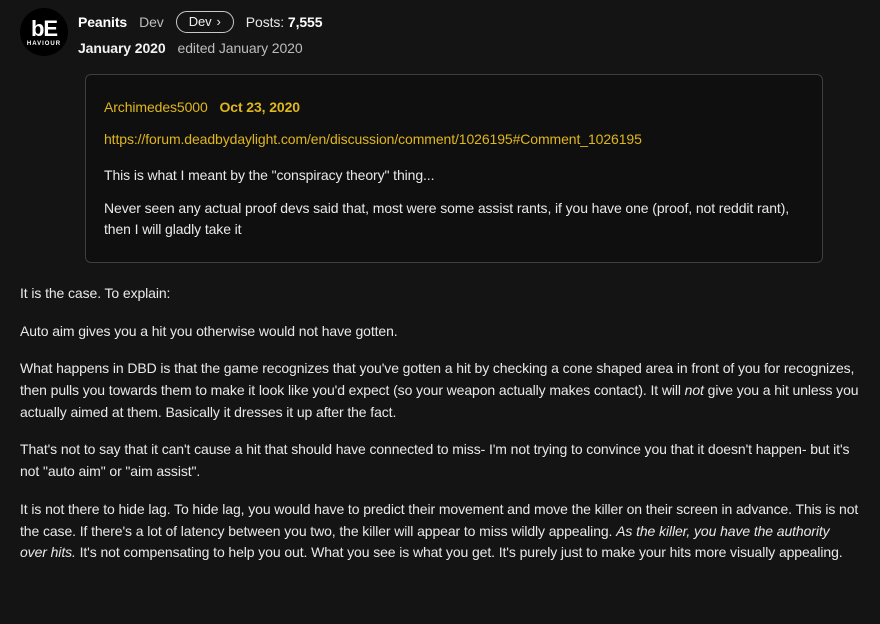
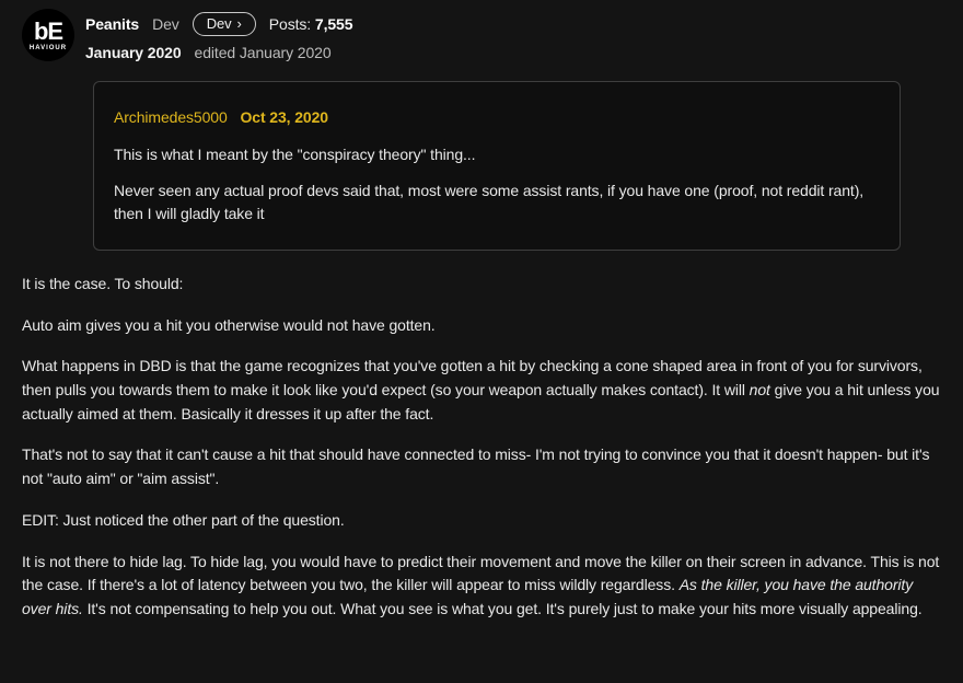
  bE
  Peanits
  Dev
  Dev
  ›
  Posts: 7,555
  January 2020
  edited January 2020
  Archimedes5000 Oct 23, 2020
- https://forum.deadbydaylight.com/en/discussion/comment/1026195#Comment_1026195
  This is what I meant by the "conspiracy theory" thing...
  Never seen any actual proof devs said that, most were some assist rants, if you have one (proof, not reddit rant), then I will gladly take it
- It is the case. To explain:
+ It is the case. To should:
  Auto aim gives you a hit you otherwise would not have gotten.
- What happens in DBD is that the game recognizes that you've gotten a hit by checking a cone shaped area in front of you for recognizes, then pulls you towards them to make it look like you'd expect (so your weapon actually makes contact). It will not give you a hit unless you actually aimed at them. Basically it dresses it up after the fact.
+ What happens in DBD is that the game recognizes that you've gotten a hit by checking a cone shaped area in front of you for survivors, then pulls you towards them to make it look like you'd expect (so your weapon actually makes contact). It will not give you a hit unless you actually aimed at them. Basically it dresses it up after the fact.
  That's not to say that it can't cause a hit that should have connected to miss- I'm not trying to convince you that it doesn't happen- but it's not "auto aim" or "aim assist".
+ EDIT: Just noticed the other part of the question.
- It is not there to hide lag. To hide lag, you would have to predict their movement and move the killer on their screen in advance. This is not the case. If there's a lot of latency between you two, the killer will appear to miss wildly appealing. As the killer, you have the authority over hits. It's not compensating to help you out. What you see is what you get. It's purely just to make your hits more visually appealing.
+ It is not there to hide lag. To hide lag, you would have to predict their movement and move the killer on their screen in advance. This is not the case. If there's a lot of latency between you two, the killer will appear to miss wildly regardless. As the killer, you have the authority over hits. It's not compensating to help you out. What you see is what you get. It's purely just to make your hits more visually appealing.
